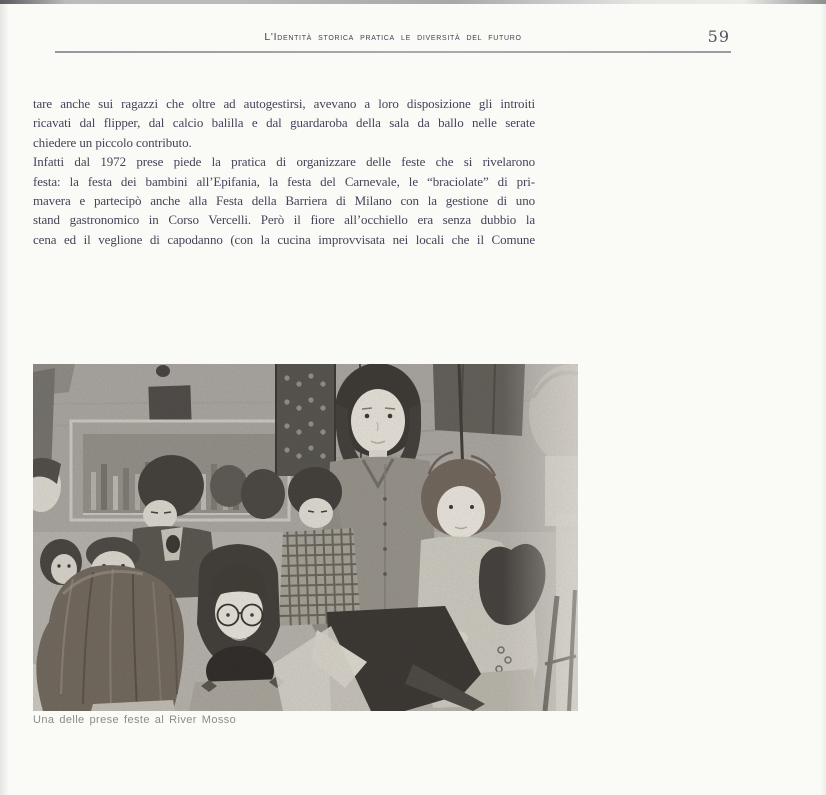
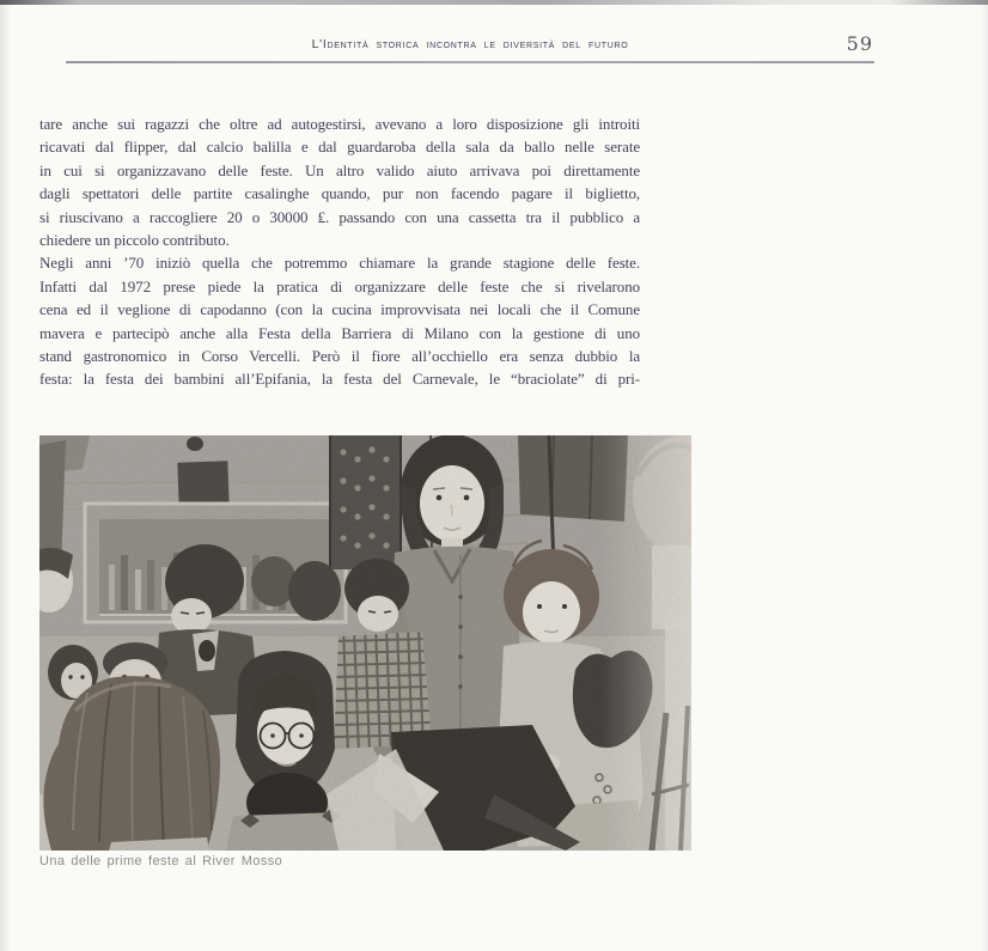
- L'Identità storica pratica le diversità del futuro
+ L'Identità storica incontra le diversità del futuro
  59
  tare anche sui ragazzi che oltre ad autogestirsi, avevano a loro disposizione gli introiti
  ricavati dal flipper, dal calcio balilla e dal guardaroba della sala da ballo nelle serate
+ in cui si organizzavano delle feste. Un altro valido aiuto arrivava poi direttamente
+ dagli spettatori delle partite casalinghe quando, pur non facendo pagare il biglietto,
+ si riuscivano a raccogliere 20 o 30000 ₤. passando con una cassetta tra il pubblico a
  chiedere un piccolo contributo.
+ Negli anni ’70 iniziò quella che potremmo chiamare la grande stagione delle feste.
  Infatti dal 1972 prese piede la pratica di organizzare delle feste che si rivelarono
- festa: la festa dei bambini all’Epifania, la festa del Carnevale, le “braciolate” di pri-
+ cena ed il veglione di capodanno (con la cucina improvvisata nei locali che il Comune
  mavera e partecipò anche alla Festa della Barriera di Milano con la gestione di uno
  stand gastronomico in Corso Vercelli. Però il fiore all’occhiello era senza dubbio la
- cena ed il veglione di capodanno (con la cucina improvvisata nei locali che il Comune
+ festa: la festa dei bambini all’Epifania, la festa del Carnevale, le “braciolate” di pri-
- Una delle prese feste al River Mosso
+ Una delle prime feste al River Mosso
